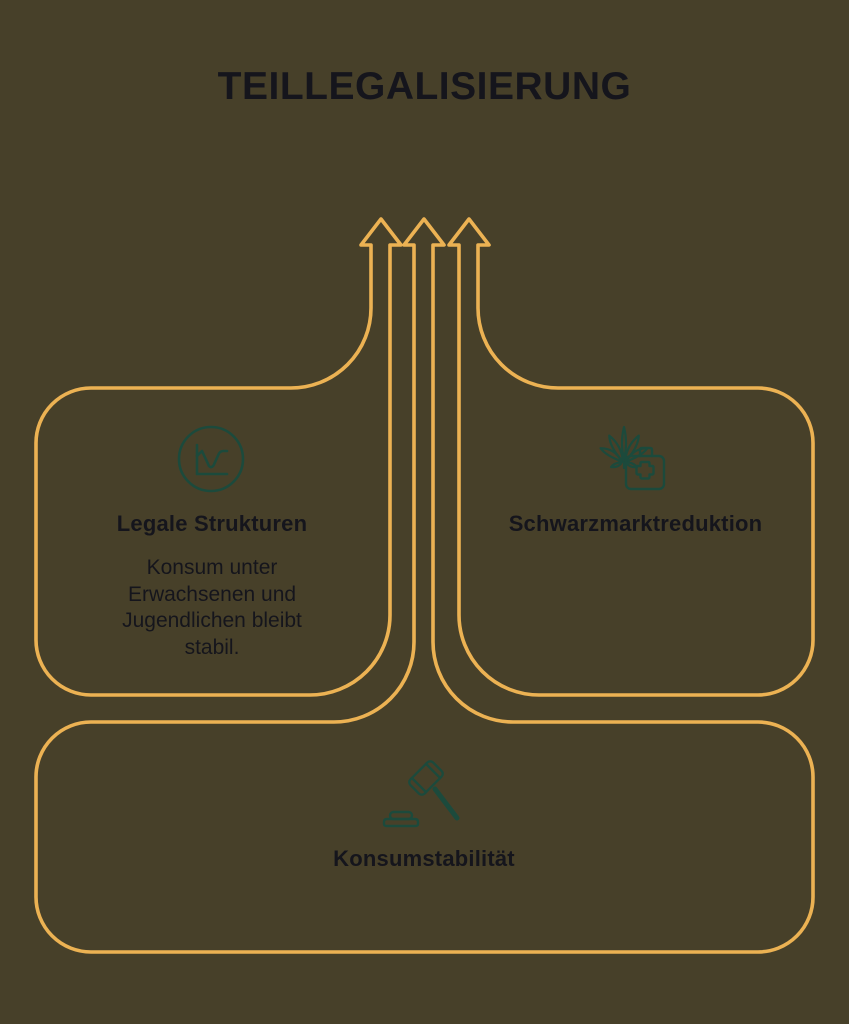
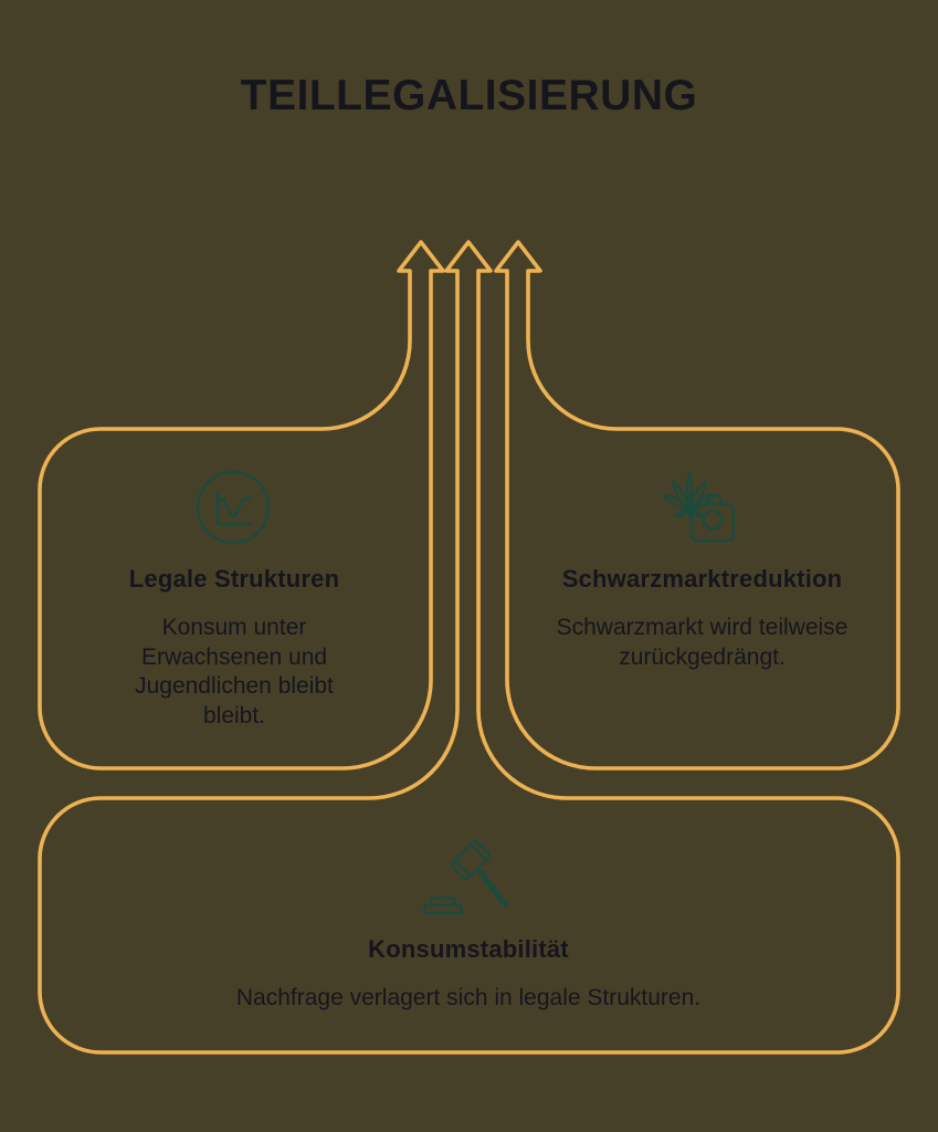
  TEILLEGALISIERUNG
  Legale Strukturen
- Konsum unter Erwachsenen und Jugendlichen bleibt stabil.
+ Konsum unter Erwachsenen und Jugendlichen bleibt bleibt.
  Schwarzmarktreduktion
+ Schwarzmarkt wird teilweise zurückgedrängt.
  Konsumstabilität
+ Nachfrage verlagert sich in legale Strukturen.
